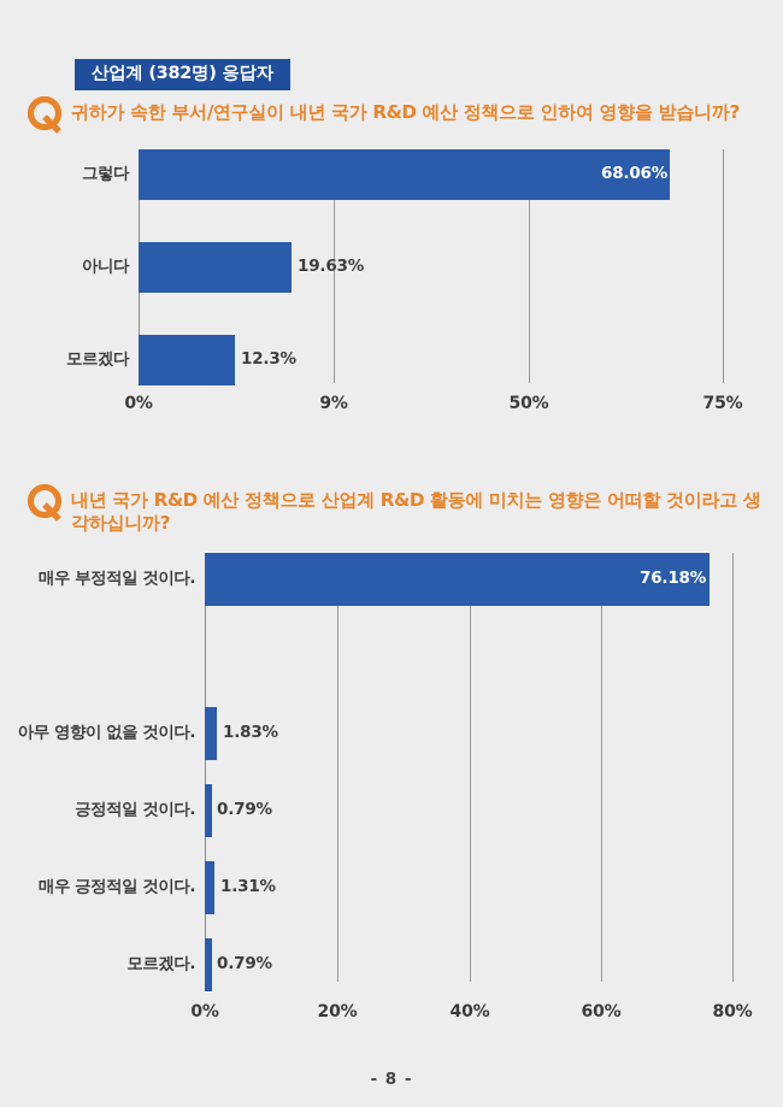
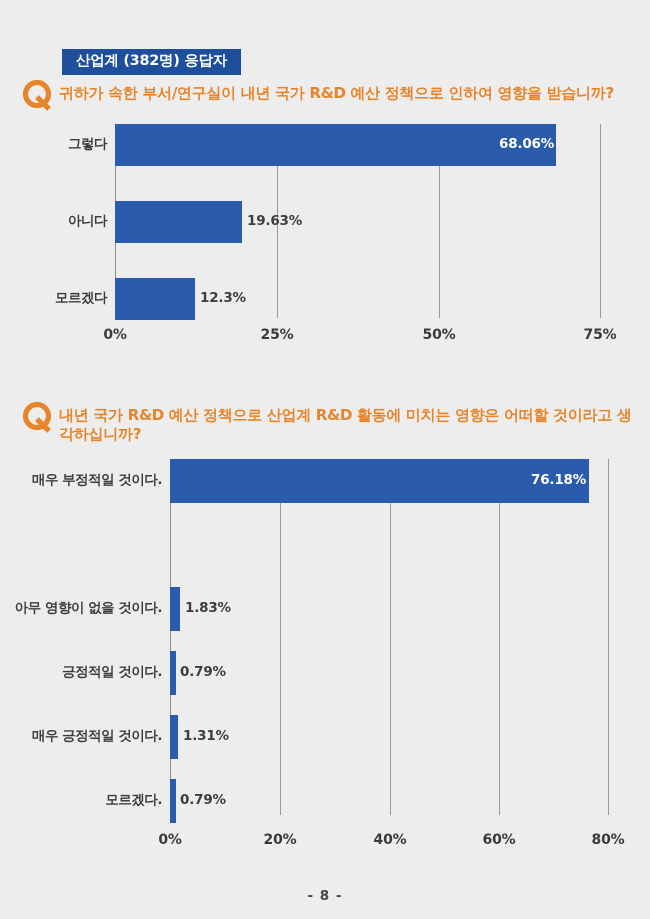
  산업계 (382명) 응답자
  귀하가 속한 부서/연구실이 내년 국가 R&D 예산 정책으로 인하여 영향을 받습니까?
  그렇다
  68.06%
  아니다
  19.63%
  모르겠다
  12.3%
  0%
- 9%
+ 25%
  50%
  75%
  내년 국가 R&D 예산 정책으로 산업계 R&D 활동에 미치는 영향은 어떠할 것이라고 생각하십니까?
  매우 부정적일 것이다.
  76.18%
  아무 영향이 없을 것이다.
  1.83%
  긍정적일 것이다.
  0.79%
  매우 긍정적일 것이다.
  1.31%
  모르겠다.
  0.79%
  0%
  20%
  40%
  60%
  80%
  - 8 -
